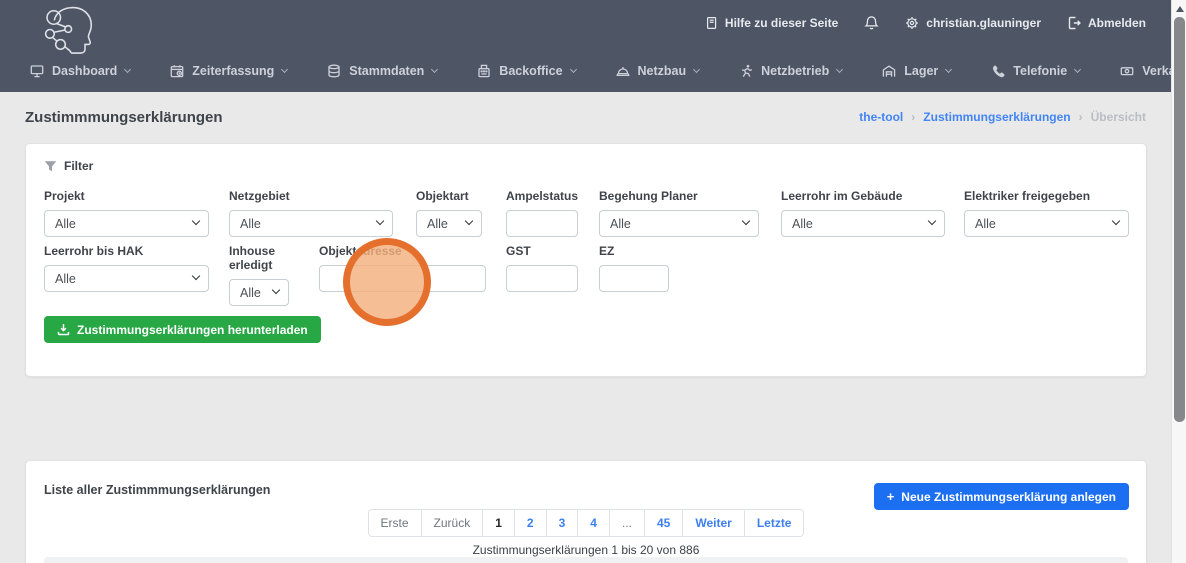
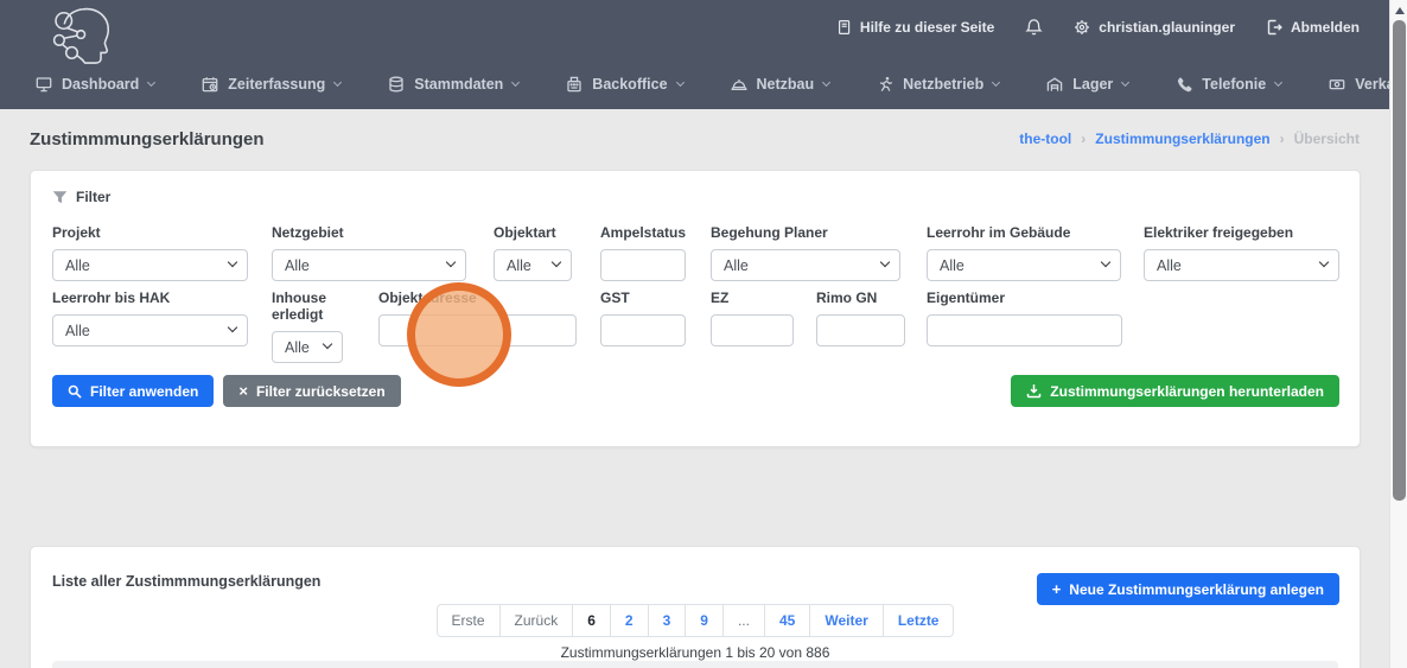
  Hilfe zu dieser Seite
  christian.glauninger
  Abmelden
  Dashboard
  Zeiterfassung
  Stammdaten
  Backoffice
  Netzbau
  Netzbetrieb
  Lager
  Telefonie
  Zustimmmungserklärungen
  the-tool
  ›
  Zustimmungserklärungen
  ›
  Übersicht
  Filter
  Projekt
  Alle
  Netzgebiet
  Alle
  Objektart
  Alle
  Ampelstatus
  Begehung Planer
  Alle
  Leerrohr im Gebäude
  Alle
  Elektriker freigegeben
  Alle
  Leerrohr bis HAK
  Alle
  Inhouse erledigt
  Alle
  Objektadresse
  GST
  EZ
+ Rimo GN
+ Eigentümer
+ Filter anwenden
+ ×
+ Filter zurücksetzen
  Zustimmungserklärungen herunterladen
  Liste aller Zustimmmungserklärungen
  +
  Neue Zustimmungserklärung anlegen
  Erste
  Zurück
- 1
+ 6
  2
  3
- 4
+ 9
  ...
  45
  Weiter
  Letzte
  Zustimmungserklärungen 1 bis 20 von 886
